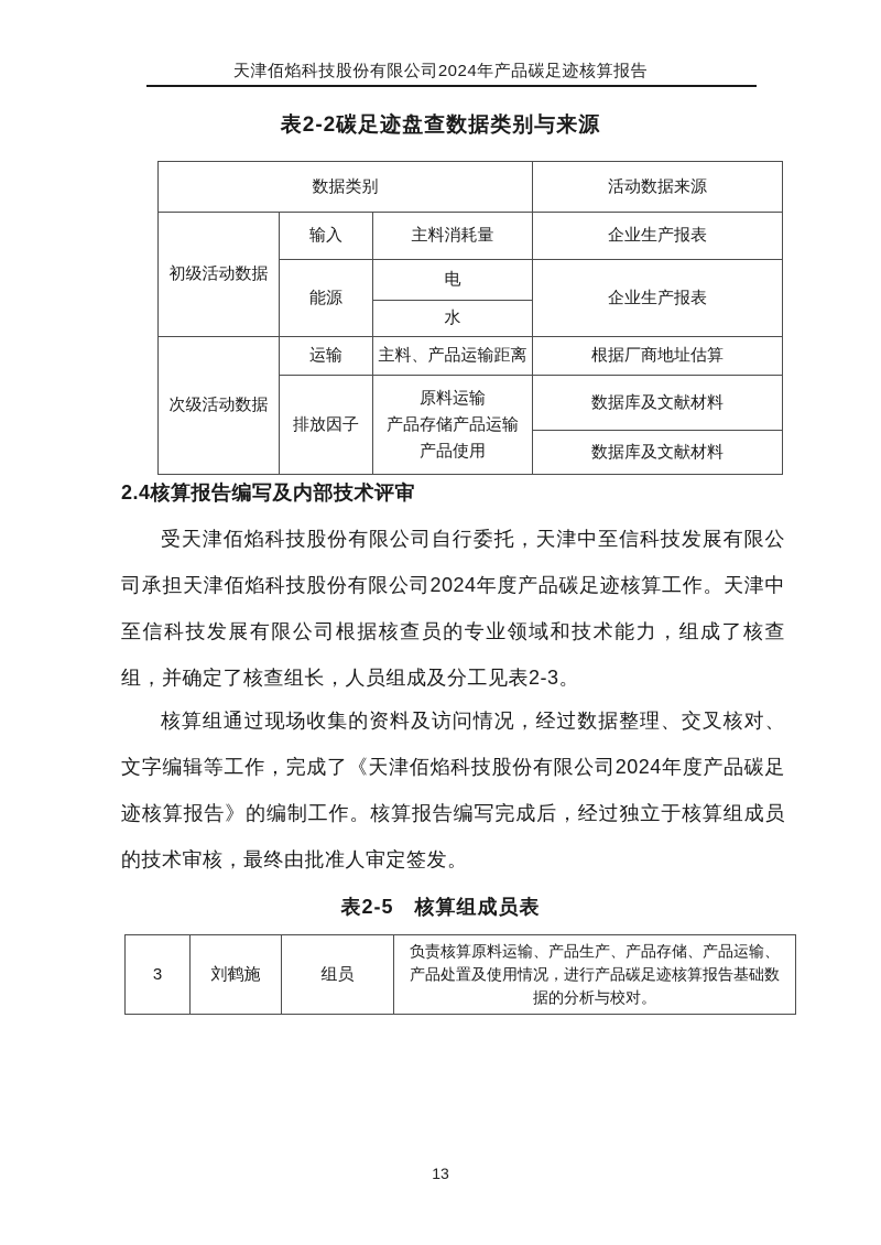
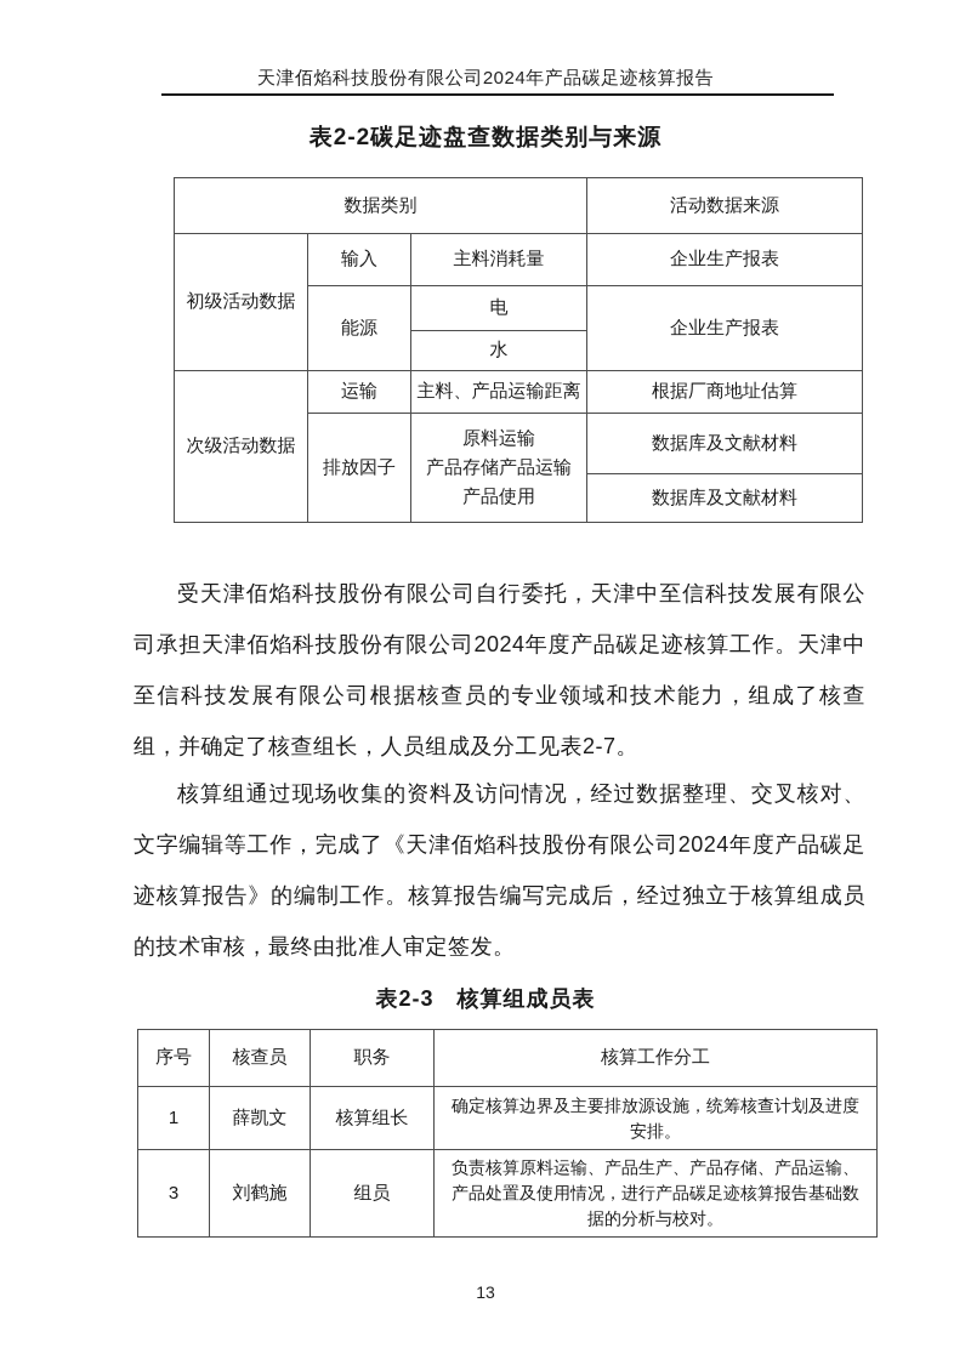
  天津佰焰科技股份有限公司2024年产品碳足迹核算报告
  表2-2碳足迹盘查数据类别与来源
  数据类别	活动数据来源
  初级活动数据	输入	主料消耗量	企业生产报表
  能源	电	企业生产报表
  水
  次级活动数据	运输	主料、产品运输距离	根据厂商地址估算
  排放因子	原料运输 产品存储产品运输 产品使用	数据库及文献材料
  数据库及文献材料
- 2.4核算报告编写及内部技术评审
- 受天津佰焰科技股份有限公司自行委托，天津中至信科技发展有限公司承担天津佰焰科技股份有限公司2024年度产品碳足迹核算工作。天津中至信科技发展有限公司根据核查员的专业领域和技术能力，组成了核查组，并确定了核查组长，人员组成及分工见表2-3。
+ 受天津佰焰科技股份有限公司自行委托，天津中至信科技发展有限公司承担天津佰焰科技股份有限公司2024年度产品碳足迹核算工作。天津中至信科技发展有限公司根据核查员的专业领域和技术能力，组成了核查组，并确定了核查组长，人员组成及分工见表2-7。
  核算组通过现场收集的资料及访问情况，经过数据整理、交叉核对、文字编辑等工作，完成了《天津佰焰科技股份有限公司2024年度产品碳足迹核算报告》的编制工作。核算报告编写完成后，经过独立于核算组成员的技术审核，最终由批准人审定签发。
- 表2-5 核算组成员表
+ 表2-3 核算组成员表
+ 序号	核查员	职务	核算工作分工
+ 1	薛凯文	核算组长	确定核算边界及主要排放源设施，统筹核查计划及进度安排。
  3	刘鹤施	组员	负责核算原料运输、产品生产、产品存储、产品运输、产品处置及使用情况，进行产品碳足迹核算报告基础数据的分析与校对。
  13
